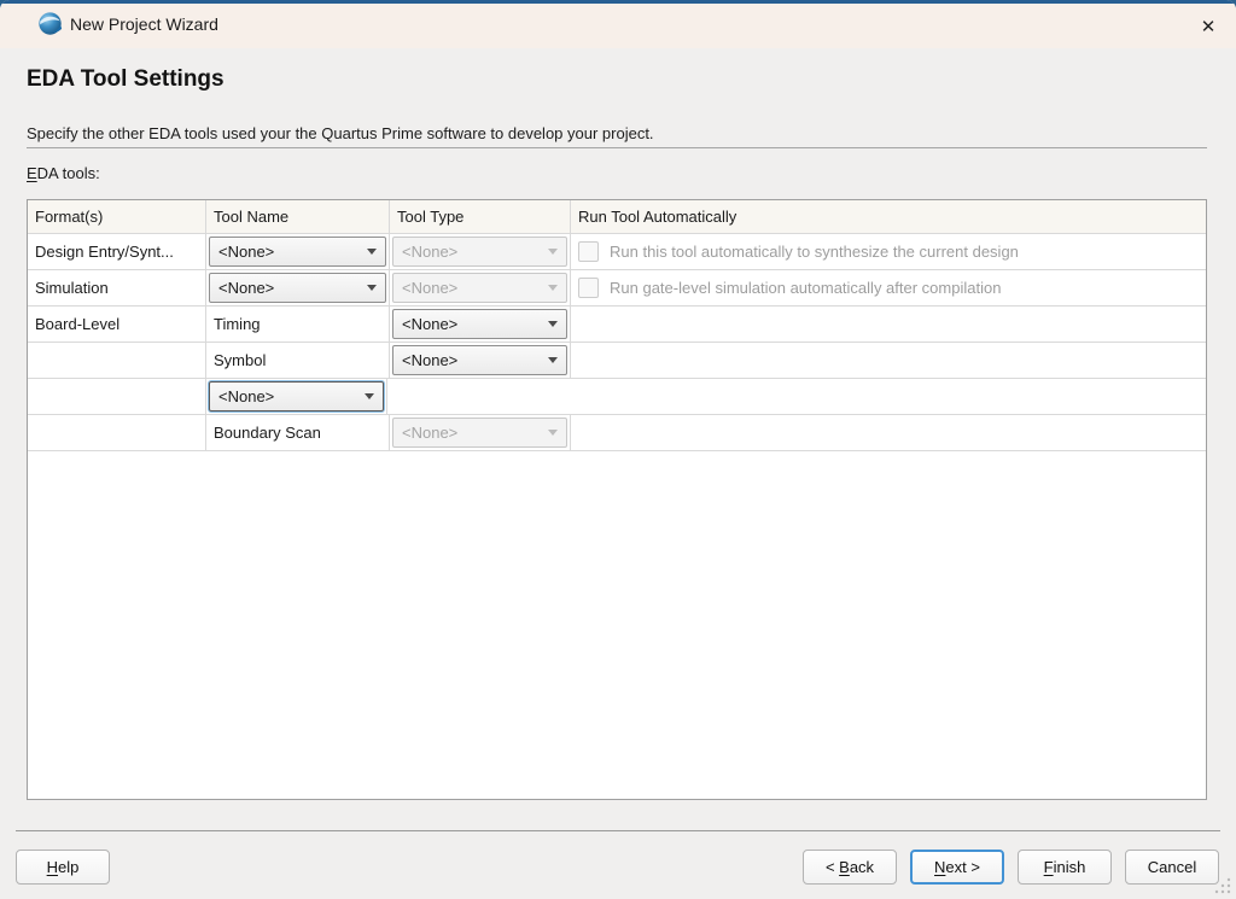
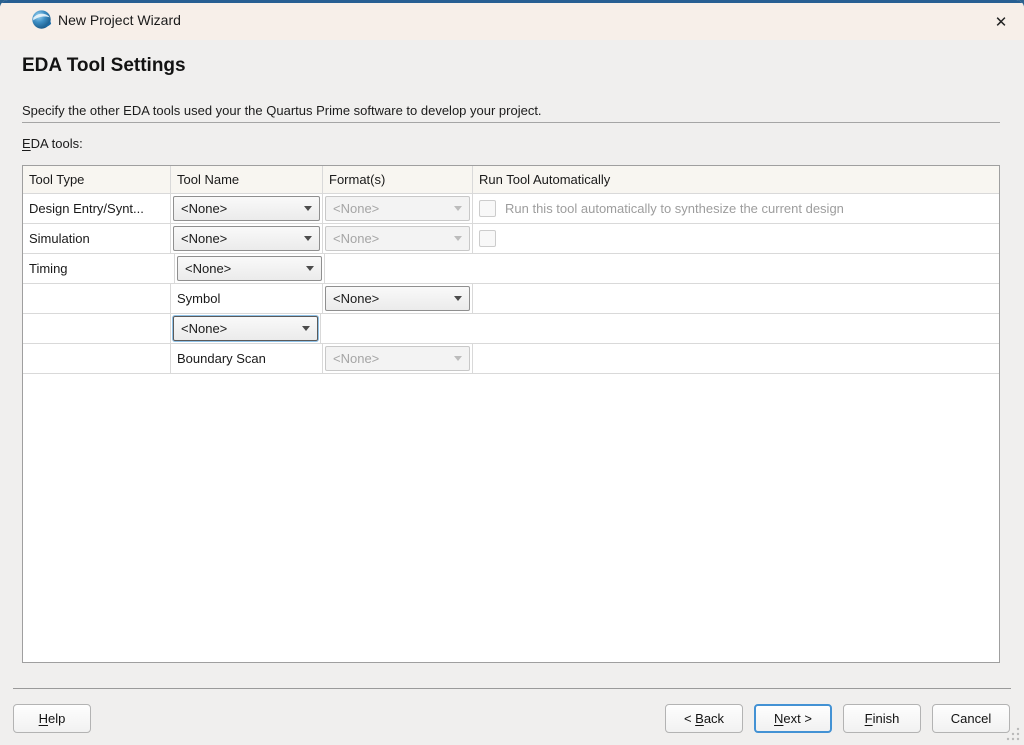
  New Project Wizard
  ✕
  EDA Tool Settings
  Specify the other EDA tools used your the Quartus Prime software to develop your project.
  EDA tools:
- Format(s)
+ Tool Type
  Tool Name
- Tool Type
+ Format(s)
  Run Tool Automatically
  Design Entry/Synt...
  <None>
  <None>
  Run this tool automatically to synthesize the current design
  Simulation
  <None>
  <None>
- Run gate-level simulation automatically after compilation
- Board-Level
  Timing
  <None>
  Symbol
  <None>
  <None>
  Boundary Scan
  <None>
  Help
  < Back
  Next >
  Finish
  Cancel
